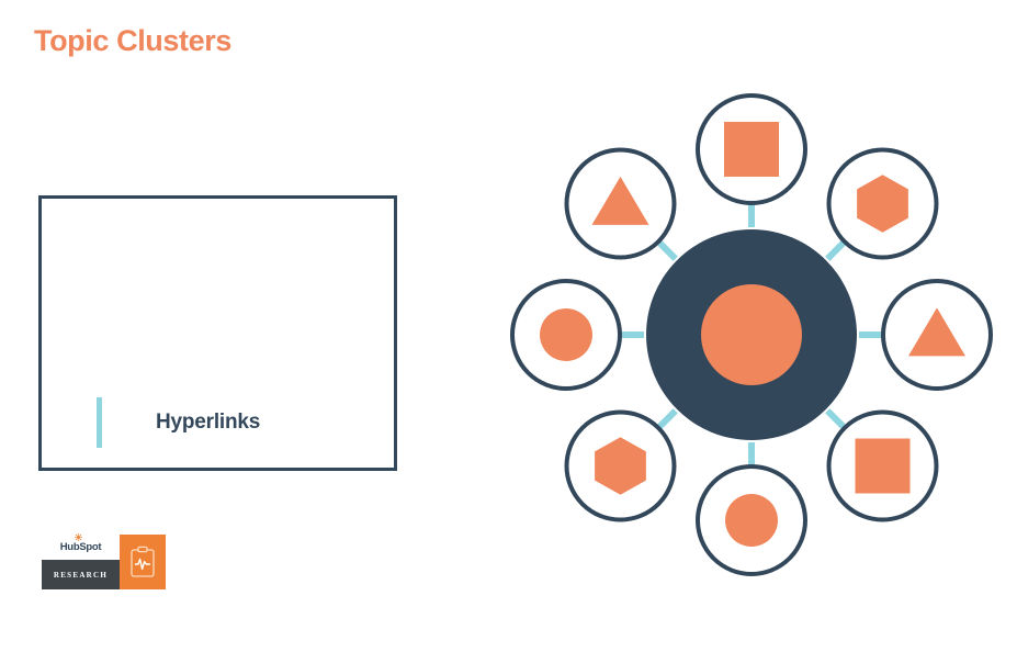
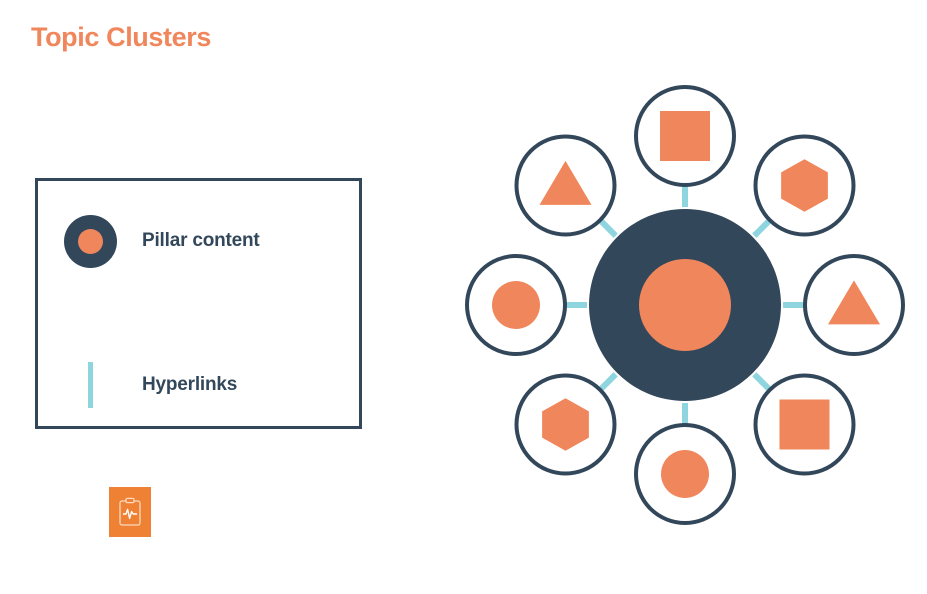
  Topic Clusters
+ Pillar content
  Hyperlinks
- HubSpot
- RESEARCH
